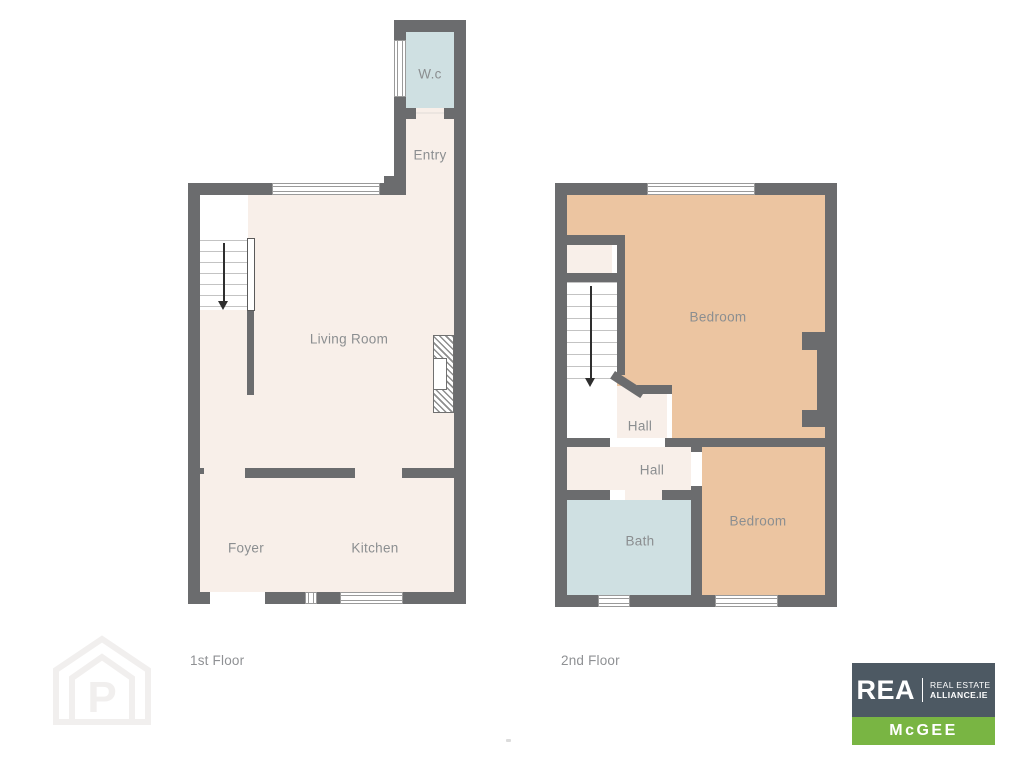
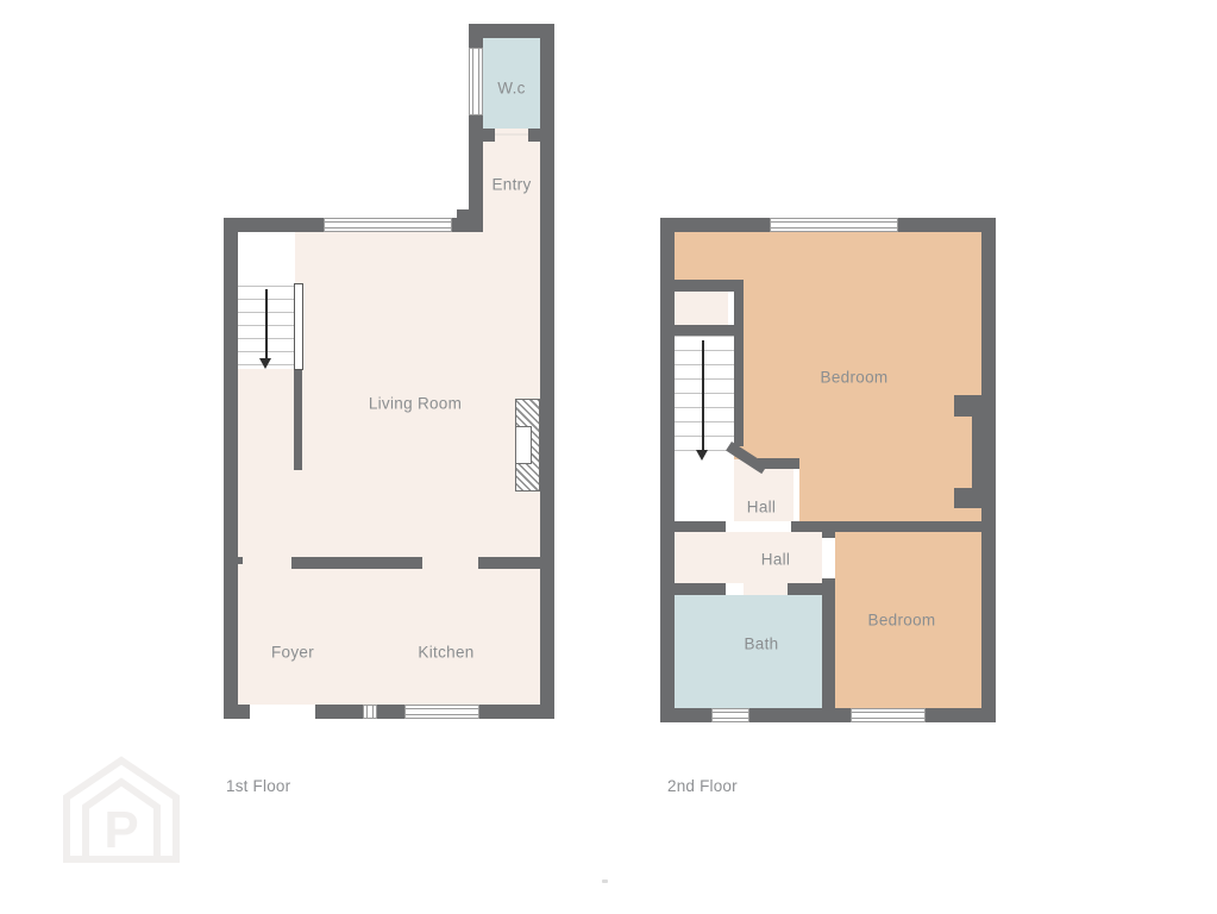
  W.c
  Entry
  Living Room
  Foyer
  Kitchen
  1st Floor
  Bedroom
  Hall
  Hall
  Bath
  Bedroom
  2nd Floor
- REA
- REAL ESTATE
- ALLIANCE.IE
- McGEE
